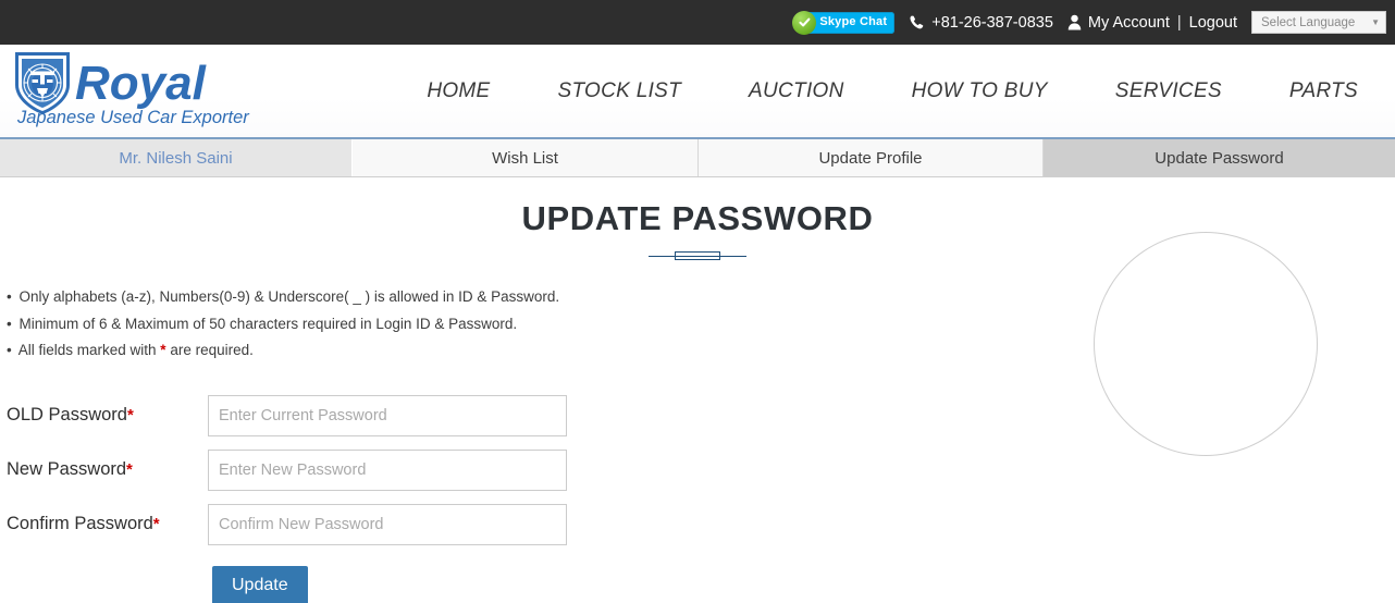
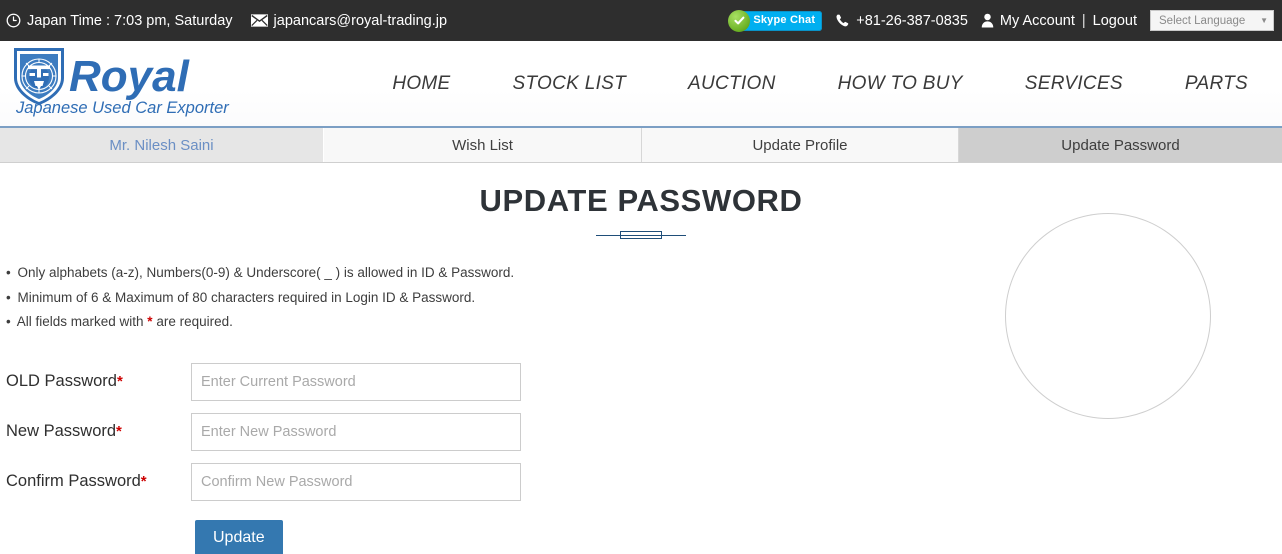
+ Japan Time : 7:03 pm, Saturday
+ japancars@royal-trading.jp
  Skype Chat
  +81-26-387-0835
  My Account
  |
  Logout
  Select Language
  ▼
  Royal
  Japanese Used Car Exporter
  HOME
  STOCK LIST
  AUCTION
  HOW TO BUY
  SERVICES
  PARTS
  Mr. Nilesh Saini
  Wish List
  Update Profile
  Update Password
  UPDATE PASSWORD
  • Only alphabets (a-z), Numbers(0-9) & Underscore( _ ) is allowed in ID & Password.
- • Minimum of 6 & Maximum of 50 characters required in Login ID & Password.
+ • Minimum of 6 & Maximum of 80 characters required in Login ID & Password.
  • All fields marked with * are required.
  OLD Password*
  Enter Current Password
  New Password*
  Enter New Password
  Confirm Password*
  Confirm New Password
  Update
